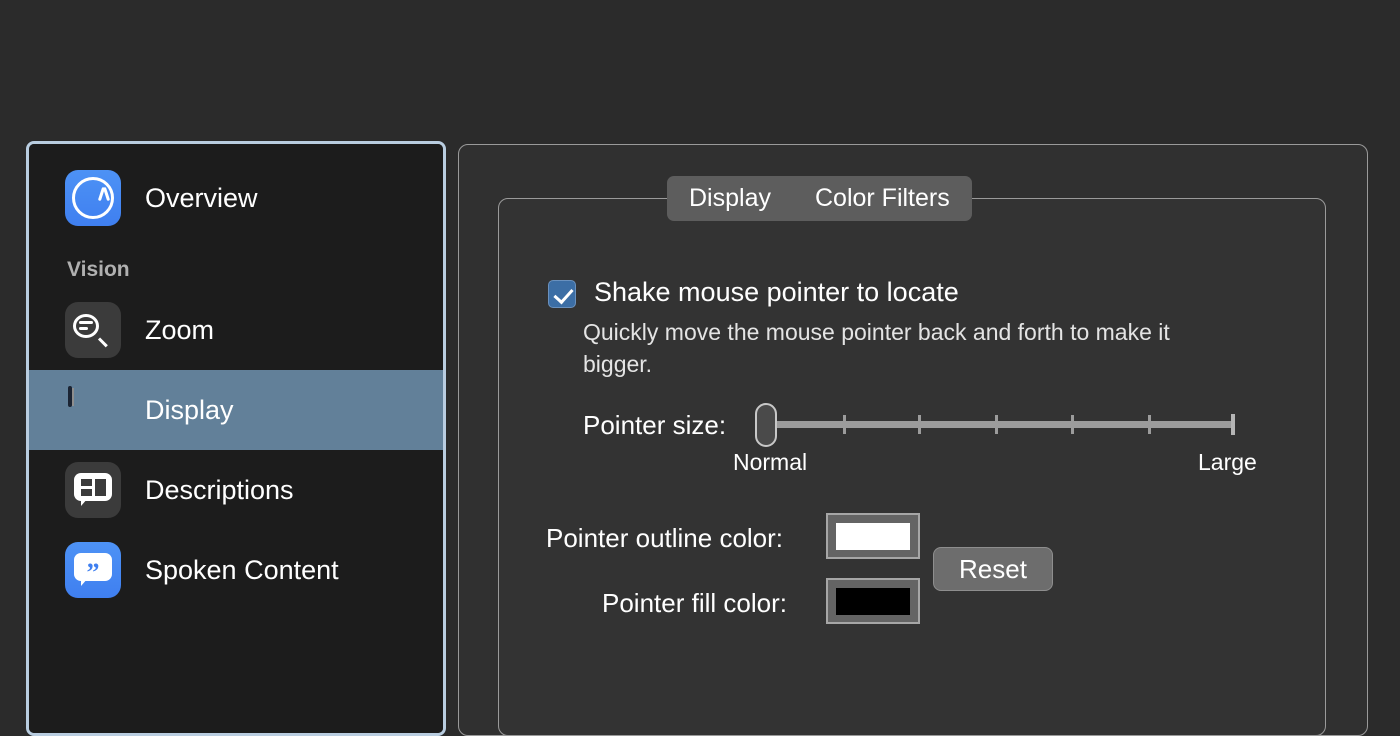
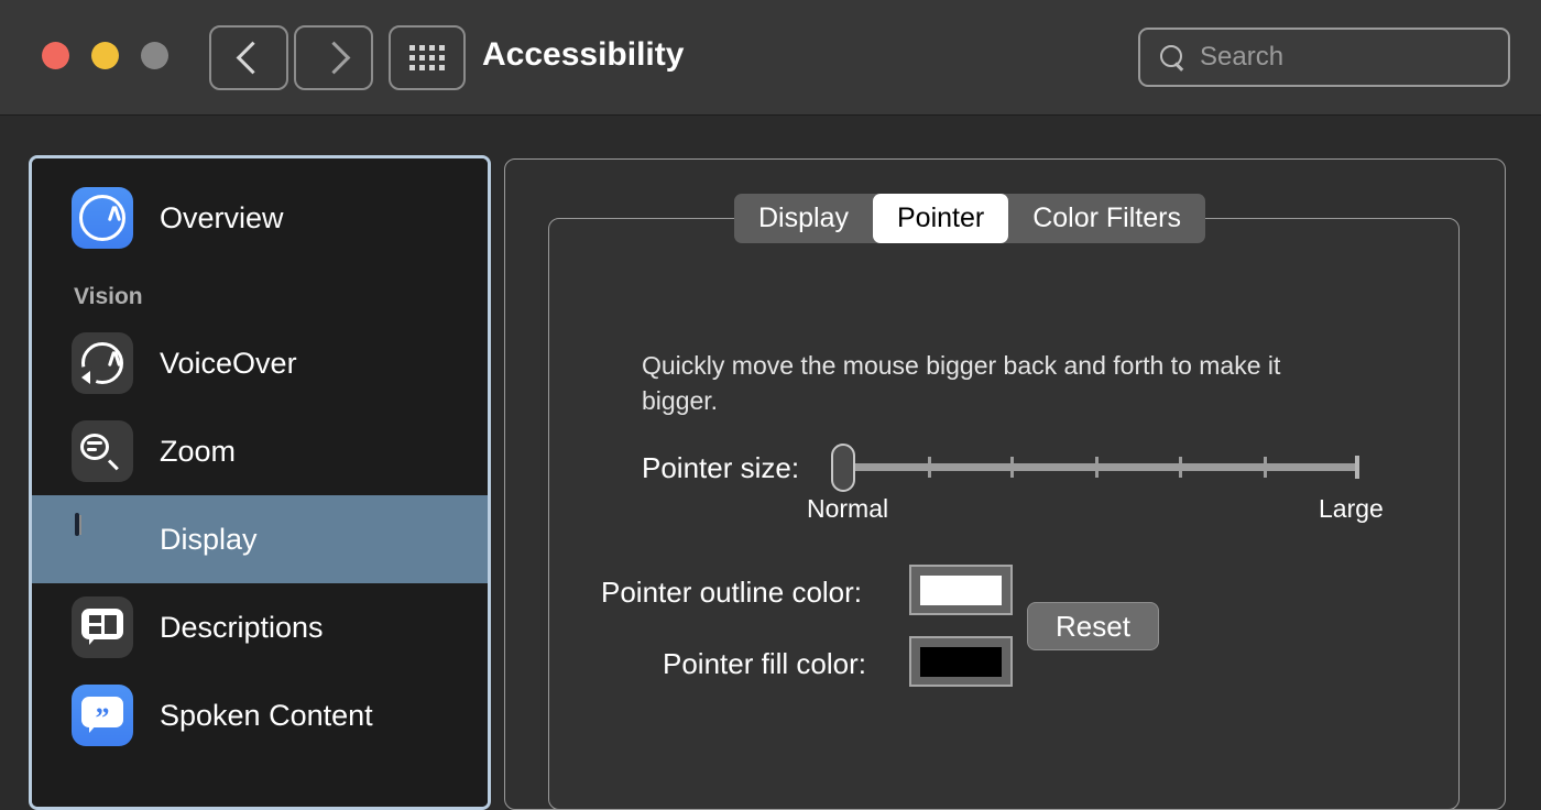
+ Accessibility
+ Search
  Overview
  Vision
+ VoiceOver
  Zoom
  Display
  Descriptions
  ”
  Spoken Content
  Display
+ Pointer
  Color Filters
- Shake mouse pointer to locate
- Quickly move the mouse pointer back and forth to make it bigger.
+ Quickly move the mouse bigger back and forth to make it bigger.
  Pointer size:
  Normal
  Large
  Pointer outline color:
  Pointer fill color:
  Reset
